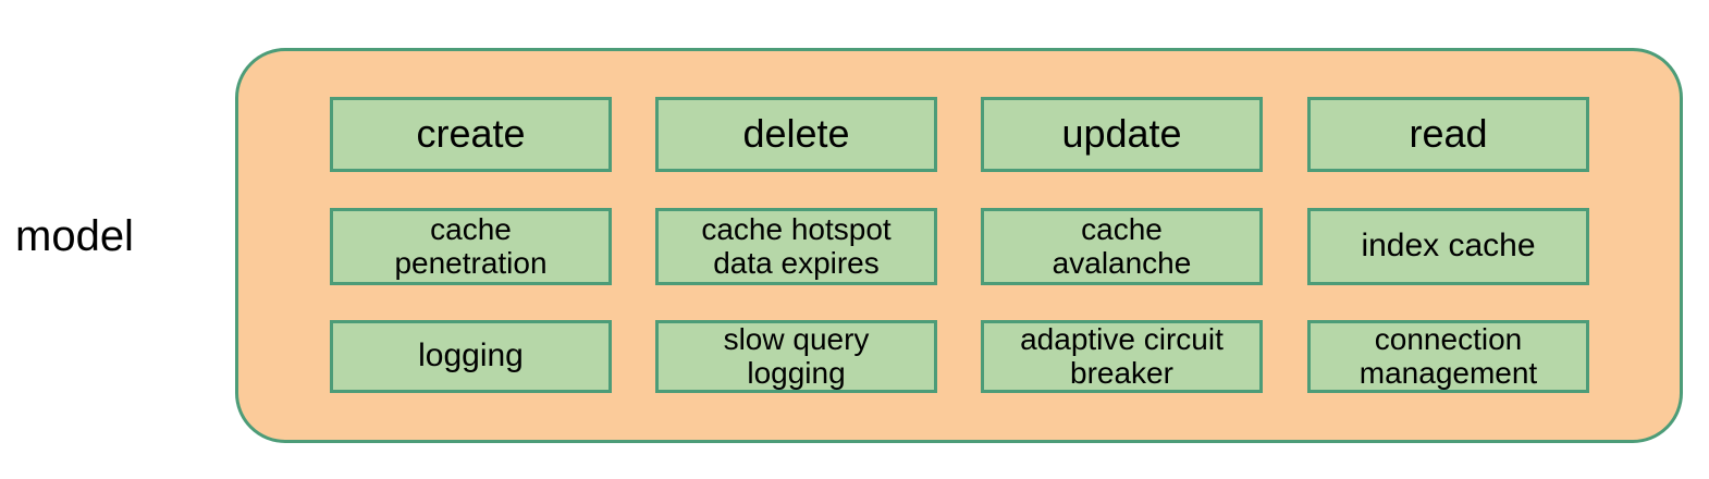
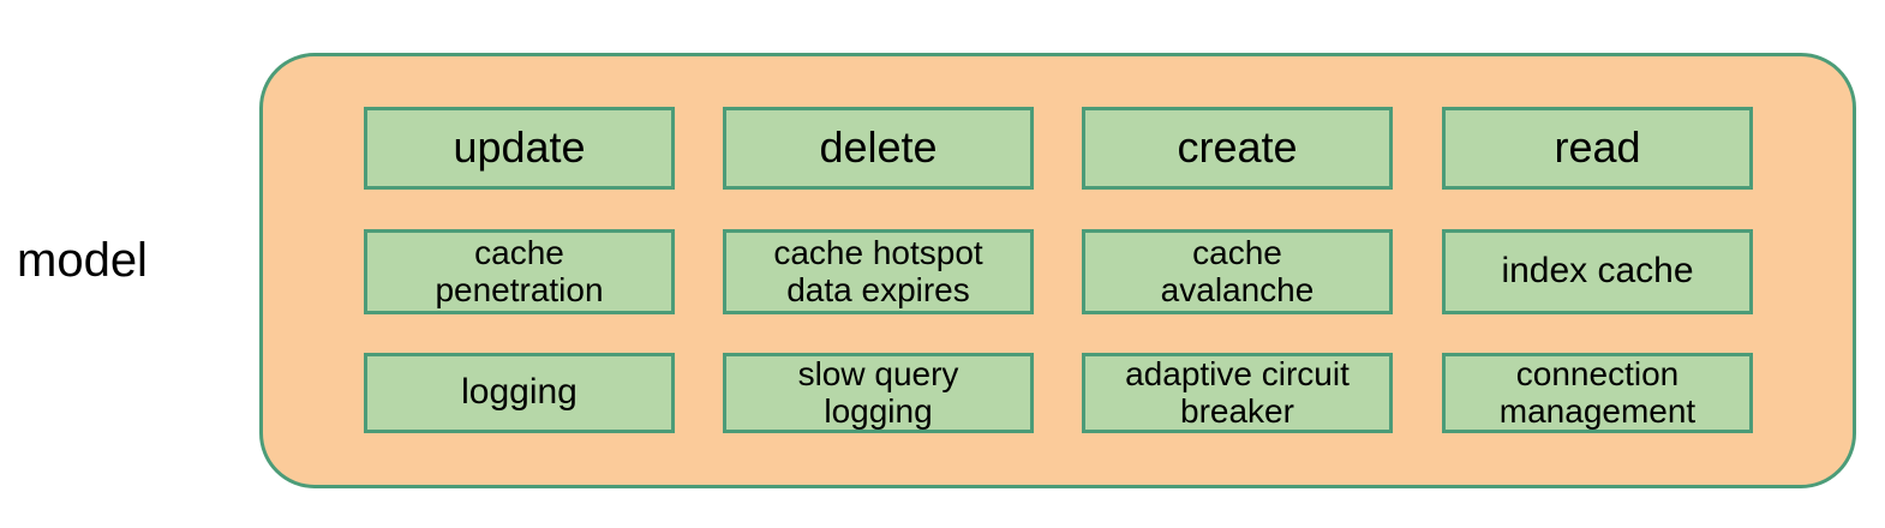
  model
- create
+ update
  delete
- update
+ create
  read
  cache
  penetration
  cache hotspot
  data expires
  cache
  avalanche
  index cache
  logging
  slow query
  logging
  adaptive circuit
  breaker
  connection
  management
